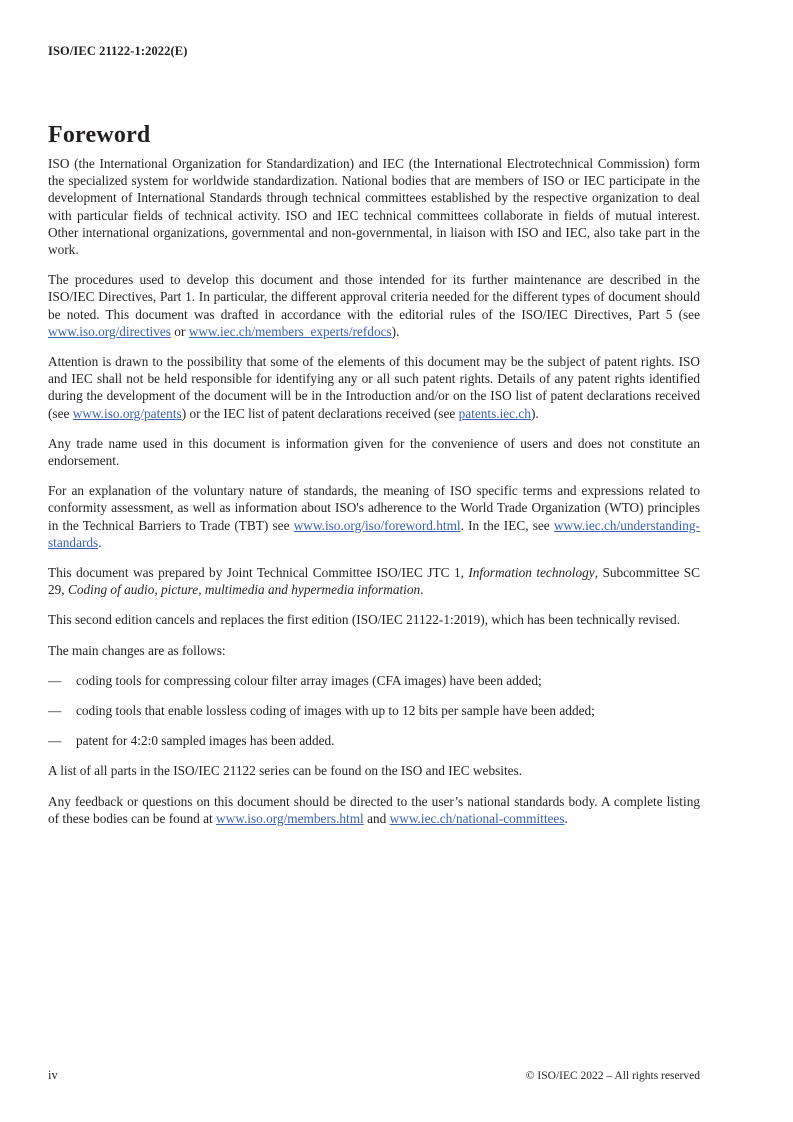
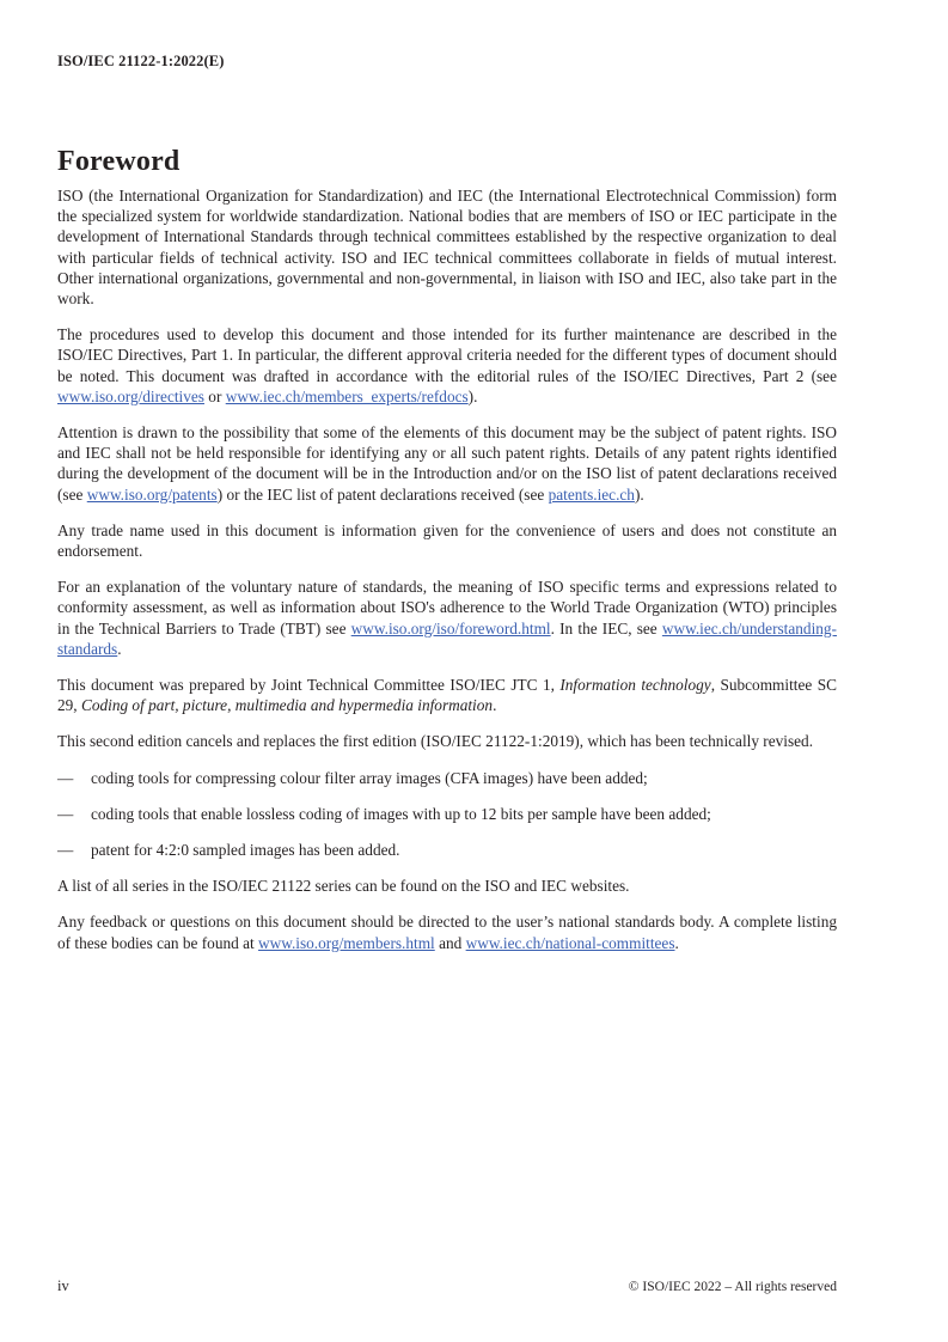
  ISO/IEC 21122-1:2022(E)
  Foreword
  ISO (the International Organization for Standardization) and IEC (the International Electrotechnical Commission) form the specialized system for worldwide standardization. National bodies that are members of ISO or IEC participate in the development of International Standards through technical committees established by the respective organization to deal with particular fields of technical activity. ISO and IEC technical committees collaborate in fields of mutual interest. Other international organizations, governmental and non-governmental, in liaison with ISO and IEC, also take part in the work.
- The procedures used to develop this document and those intended for its further maintenance are described in the ISO/IEC Directives, Part 1. In particular, the different approval criteria needed for the different types of document should be noted. This document was drafted in accordance with the editorial rules of the ISO/IEC Directives, Part 5 (see www.iso.org/directives or www.iec.ch/members_experts/refdocs).
+ The procedures used to develop this document and those intended for its further maintenance are described in the ISO/IEC Directives, Part 1. In particular, the different approval criteria needed for the different types of document should be noted. This document was drafted in accordance with the editorial rules of the ISO/IEC Directives, Part 2 (see www.iso.org/directives or www.iec.ch/members_experts/refdocs).
  Attention is drawn to the possibility that some of the elements of this document may be the subject of patent rights. ISO and IEC shall not be held responsible for identifying any or all such patent rights. Details of any patent rights identified during the development of the document will be in the Introduction and/or on the ISO list of patent declarations received (see www.iso.org/patents) or the IEC list of patent declarations received (see patents.iec.ch).
  Any trade name used in this document is information given for the convenience of users and does not constitute an endorsement.
  For an explanation of the voluntary nature of standards, the meaning of ISO specific terms and expressions related to conformity assessment, as well as information about ISO's adherence to the World Trade Organization (WTO) principles in the Technical Barriers to Trade (TBT) see www.iso.org/iso/foreword.html. In the IEC, see www.iec.ch/understanding-standards.
- This document was prepared by Joint Technical Committee ISO/IEC JTC 1, Information technology, Subcommittee SC 29, Coding of audio, picture, multimedia and hypermedia information.
+ This document was prepared by Joint Technical Committee ISO/IEC JTC 1, Information technology, Subcommittee SC 29, Coding of part, picture, multimedia and hypermedia information.
  This second edition cancels and replaces the first edition (ISO/IEC 21122-1:2019), which has been technically revised.
- The main changes are as follows:
  —
  coding tools for compressing colour filter array images (CFA images) have been added;
  —
  coding tools that enable lossless coding of images with up to 12 bits per sample have been added;
  —
  patent for 4:2:0 sampled images has been added.
- A list of all parts in the ISO/IEC 21122 series can be found on the ISO and IEC websites.
+ A list of all series in the ISO/IEC 21122 series can be found on the ISO and IEC websites.
  Any feedback or questions on this document should be directed to the user’s national standards body. A complete listing of these bodies can be found at www.iso.org/members.html and www.iec.ch/national-committees.
  iv
  © ISO/IEC 2022 – All rights reserved
